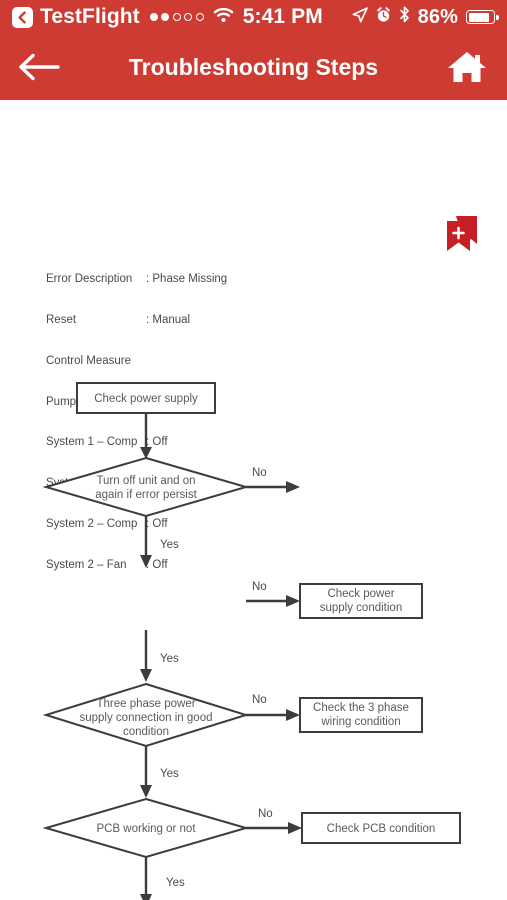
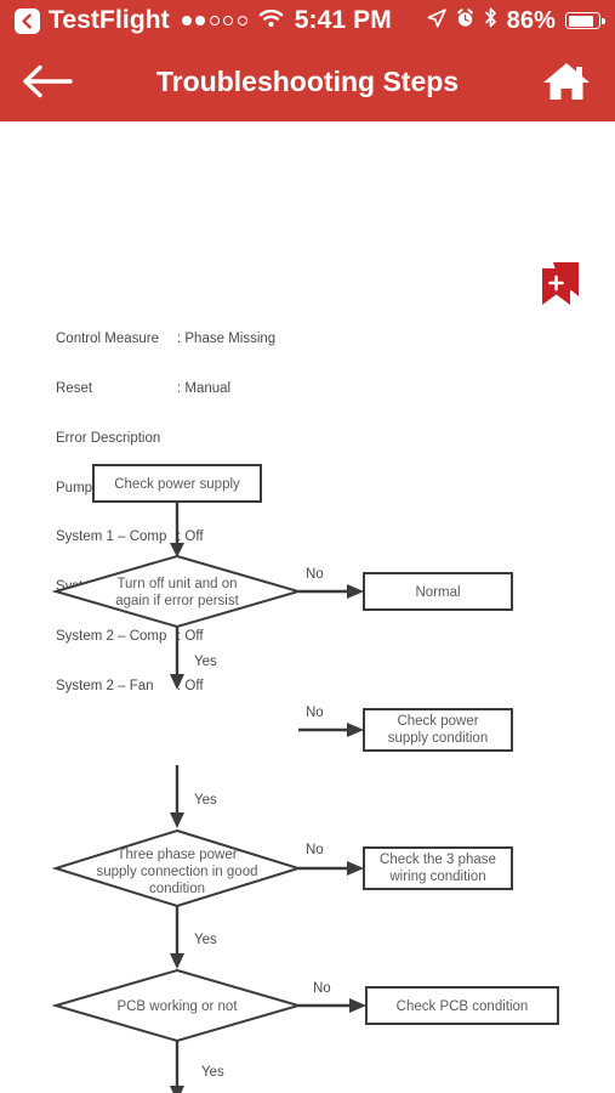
  TestFlight
  5:41 PM
  86%
  Troubleshooting Steps
- Error Description
+ Control Measure
  : Phase Missing
  Reset
  : Manual
- Control Measure
+ Error Description
  Pump
  System 1 – Comp
  : Off
  System 2 – Comp
  : Off
  System 2 – Fan
  : Off
  Check power supply
  Turn off unit and on
  again if error persist
  No
+ Normal
  Yes
  No
  Check power
  supply condition
  Yes
  Three phase power
  supply connection in good
  condition
  No
  Check the 3 phase
  wiring condition
  Yes
  PCB working or not
  No
  Check PCB condition
  Yes
